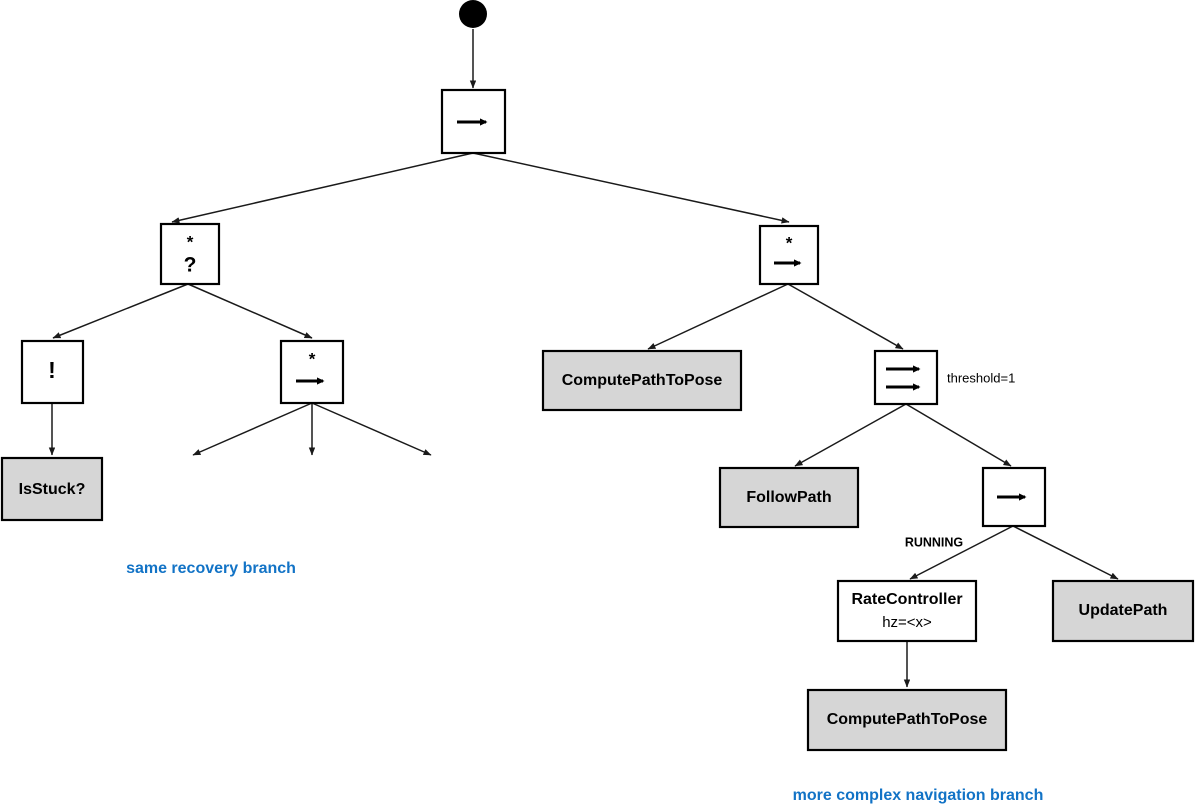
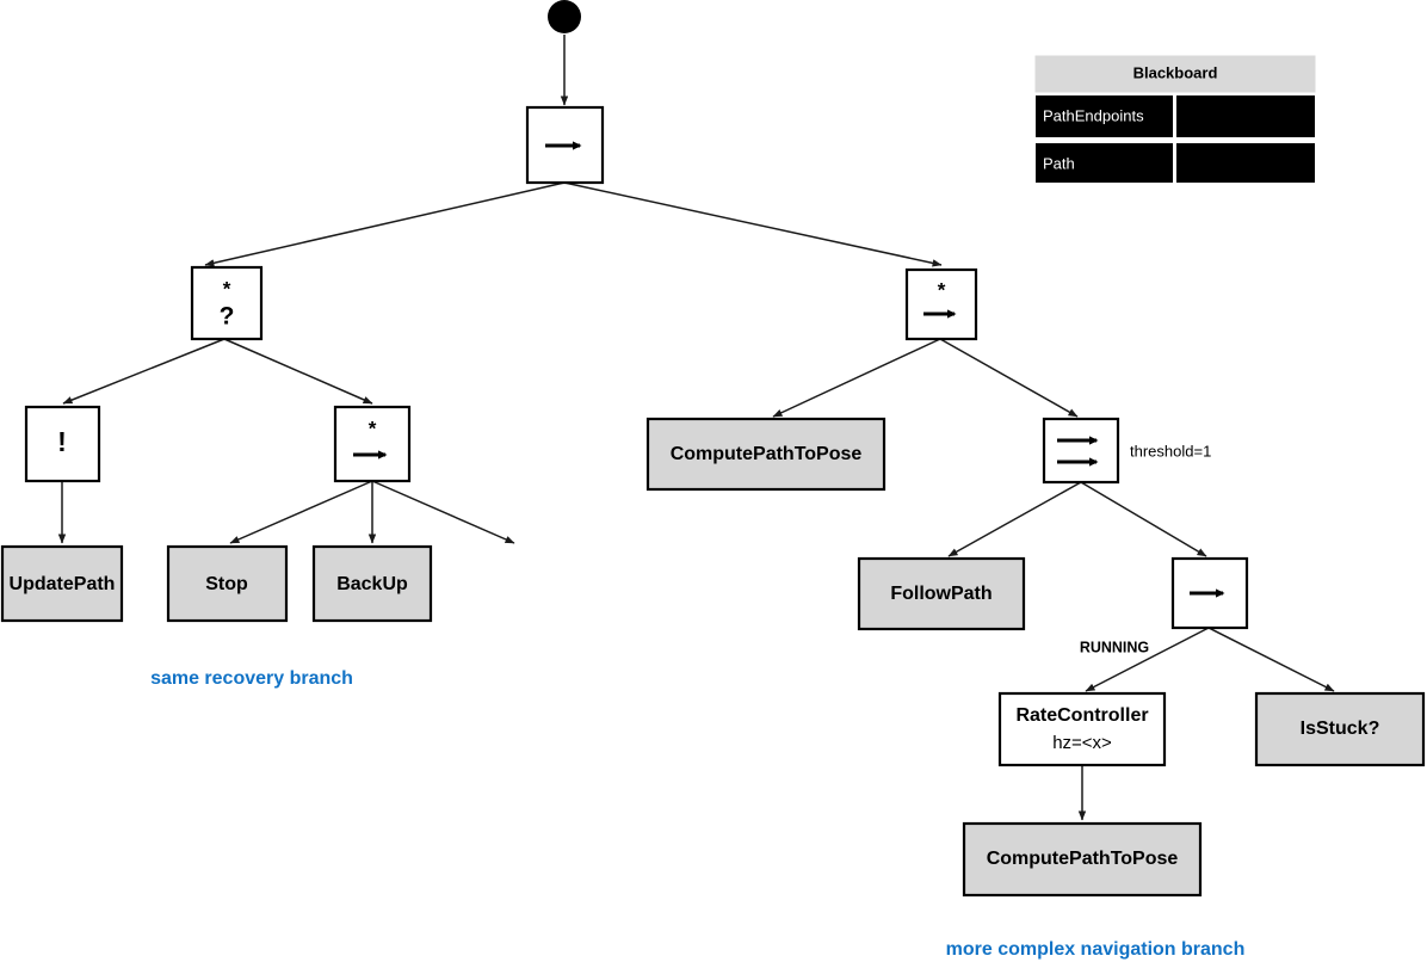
  *
  ?
  *
  !
  *
  threshold=1
  RUNNING
  RateController
  hz=<x>
- IsStuck?
+ UpdatePath
+ Stop
+ BackUp
  ComputePathToPose
  FollowPath
- UpdatePath
+ IsStuck?
  ComputePathToPose
  same recovery branch
  more complex navigation branch
+ Blackboard
+ PathEndpoints
+ Path
